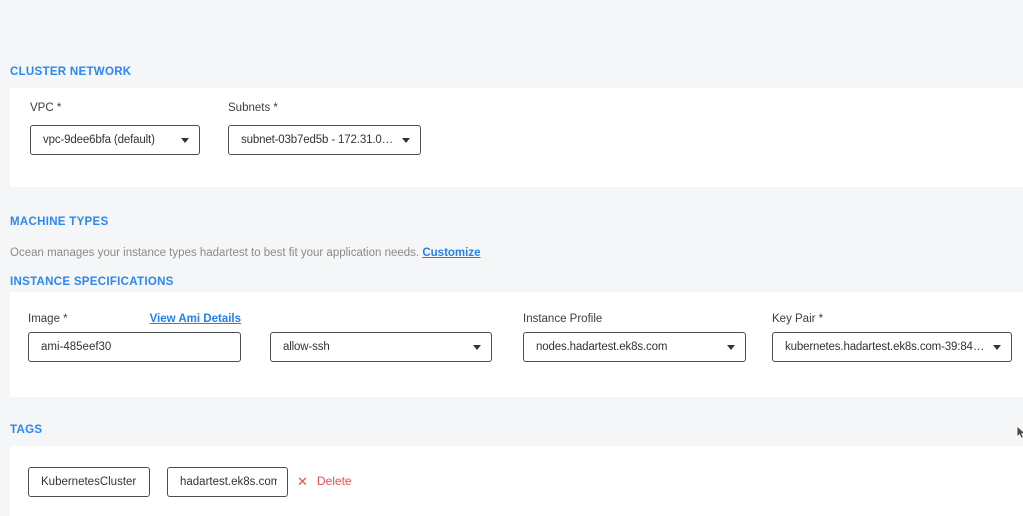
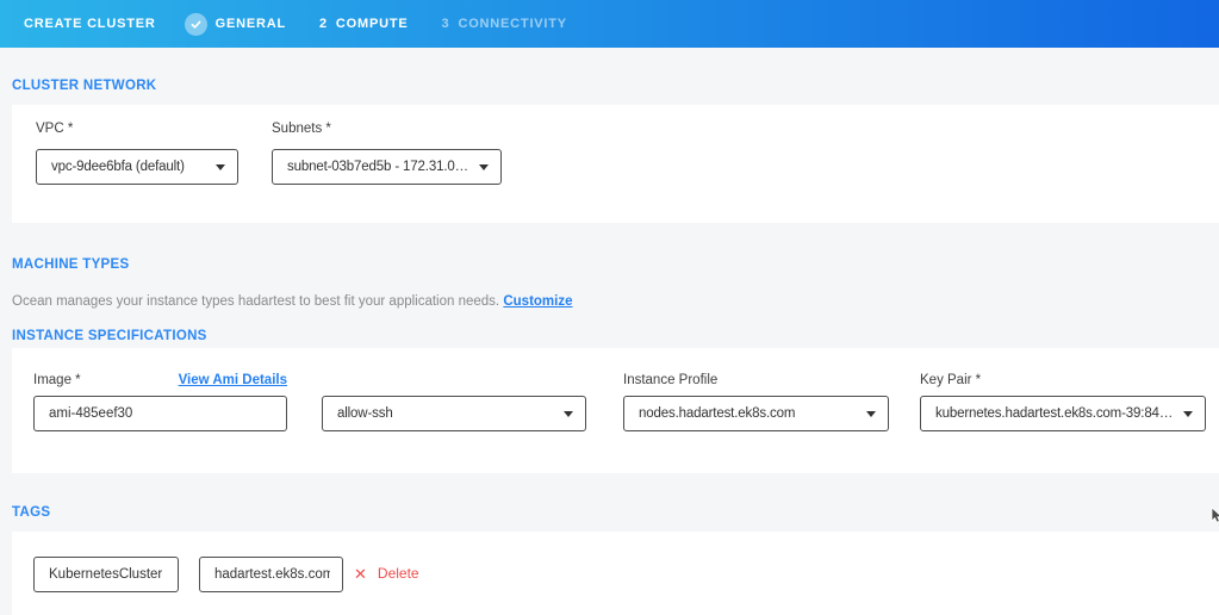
+ CREATE CLUSTER
+ GENERAL
+ 2
+ COMPUTE
+ 3
+ CONNECTIVITY
  CLUSTER NETWORK
  VPC *
  vpc-9dee6bfa (default)
  Subnets *
  subnet-03b7ed5b - 172.31.0.0/
  MACHINE TYPES
  Ocean manages your instance types hadartest to best fit your application needs. Customize
  INSTANCE SPECIFICATIONS
  Image *
  View Ami Details
  ami-485eef30
  allow-ssh
  Instance Profile
  nodes.hadartest.ek8s.com
  Key Pair *
  kubernetes.hadartest.ek8s.com-39:84:a
  TAGS
  KubernetesCluster
  hadartest.ek8s.com
  ✕
  Delete
